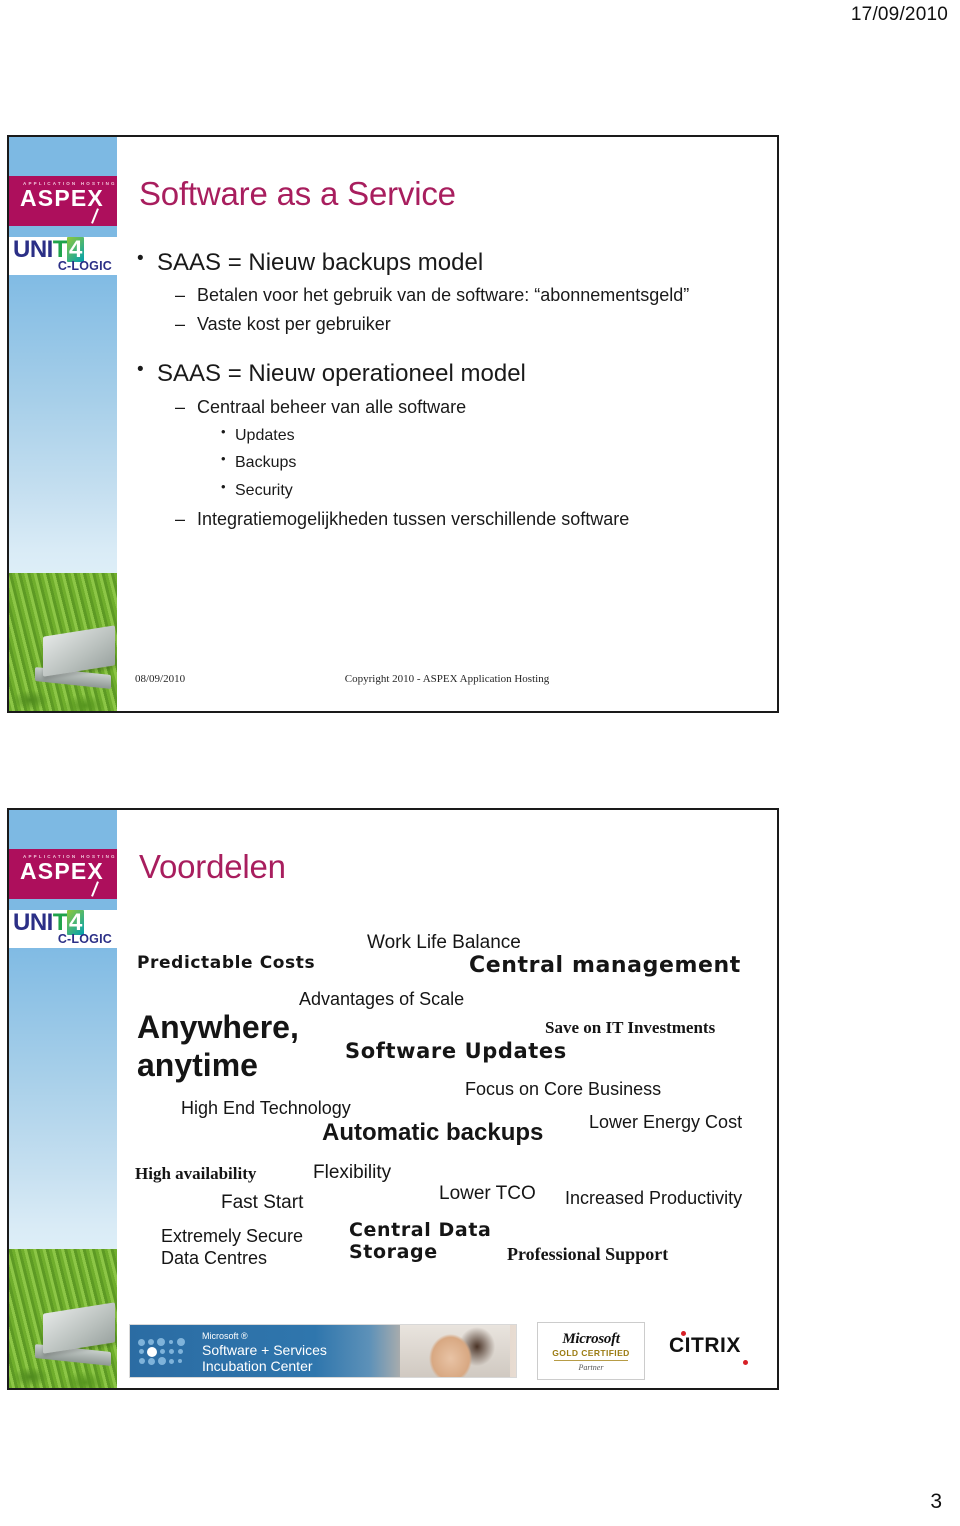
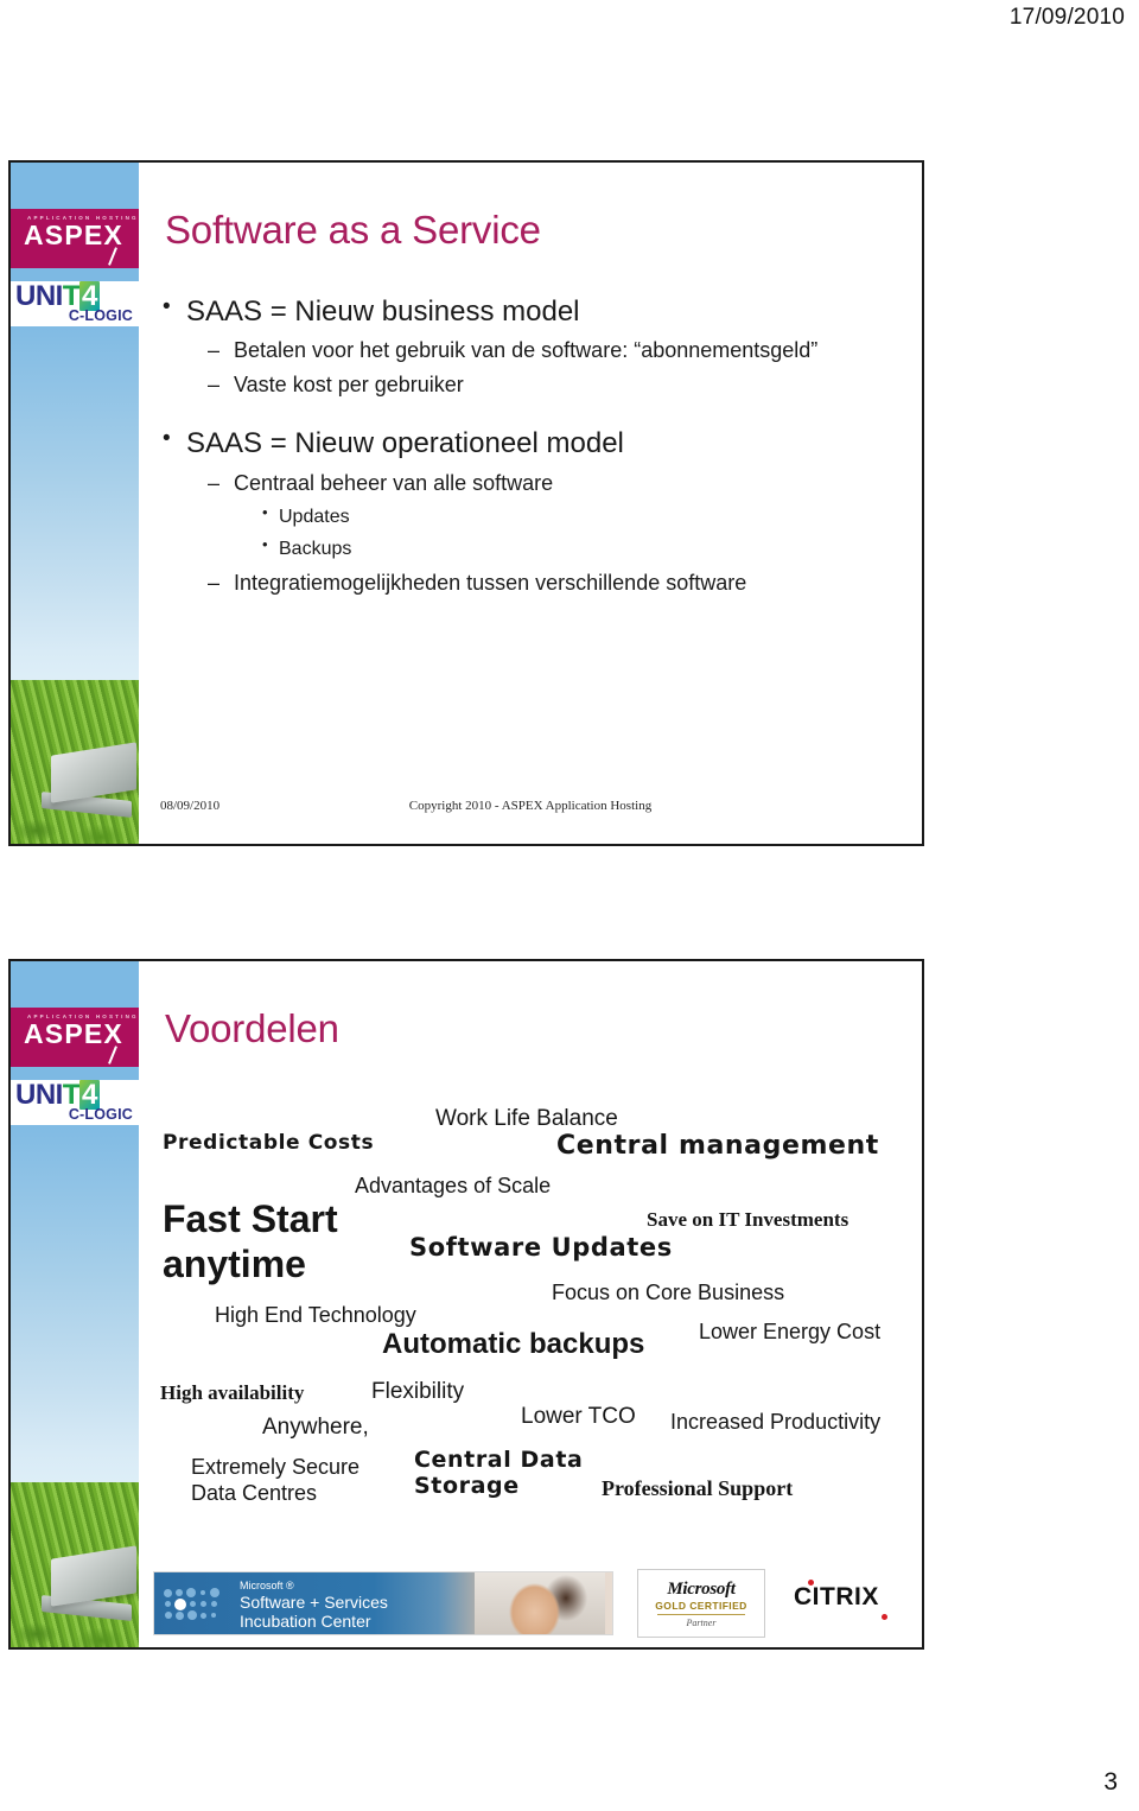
  17/09/2010
  ASPEX
  UNIT4
  C-LOGIC
  Software as a Service
- SAAS = Nieuw backups model
+ SAAS = Nieuw business model
  Betalen voor het gebruik van de software: “abonnementsgeld”
  Vaste kost per gebruiker
  SAAS = Nieuw operationeel model
  Centraal beheer van alle software
  Updates
  Backups
- Security
  Integratiemogelijkheden tussen verschillende software
  08/09/2010
  Copyright 2010 - ASPEX Application Hosting
  ASPEX
  UNIT4
  C-LOGIC
  Voordelen
  Work Life Balance
  Predictable Costs
  Central management
  Advantages of Scale
- Anywhere,
+ Fast Start
  Save on IT Investments
  Software Updates
  anytime
  Focus on Core Business
  High End Technology
  Lower Energy Cost
  Automatic backups
  High availability
  Flexibility
  Lower TCO
  Increased Productivity
- Fast Start
+ Anywhere,
  Central Data
  Extremely Secure
  Storage
  Data Centres
  Professional Support
  Microsoft ®
  Software + Services
  Incubation Center
  Microsoft
  GOLD CERTIFIED
  Partner
  CITRIX
  3
